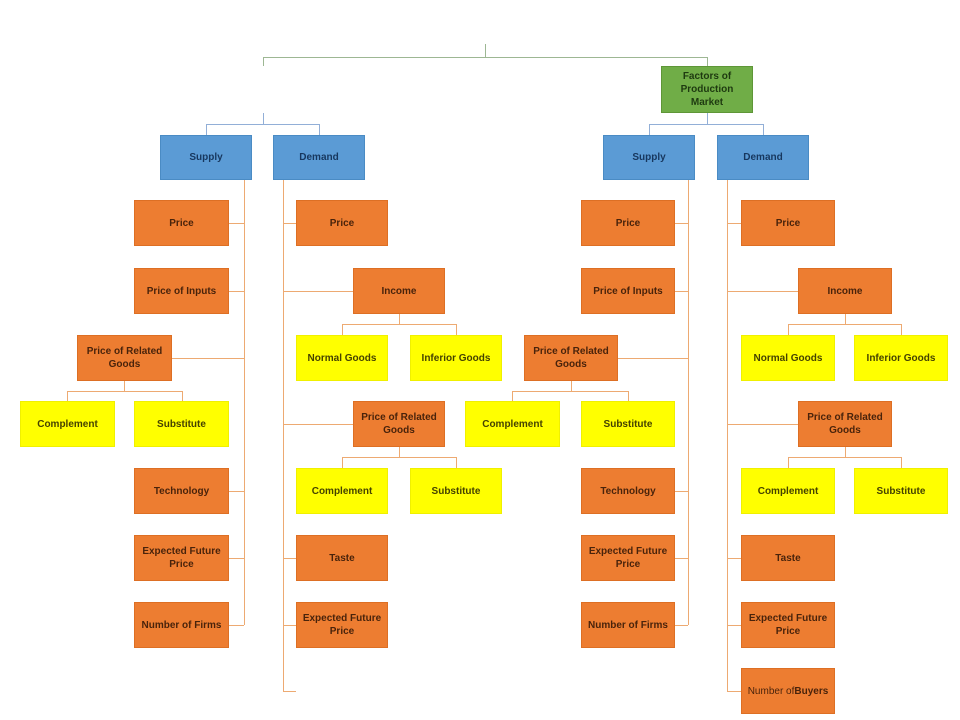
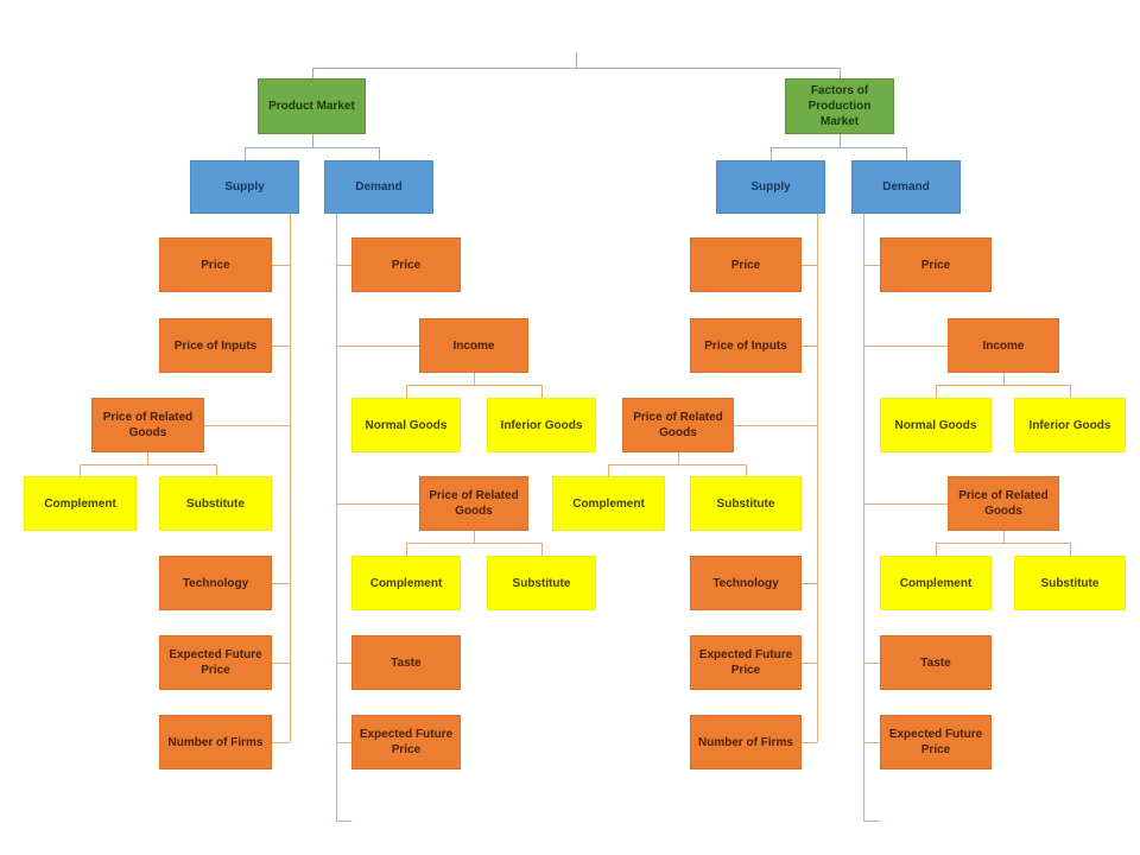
+ Product Market
  Factors of Production Market
  Supply
  Demand
  Supply
  Demand
  Price
  Price of Inputs
  Price of Related Goods
  Complement
  Substitute
  Technology
  Expected Future Price
  Number of Firms
  Price
  Income
  Normal Goods
  Inferior Goods
  Price of Related Goods
  Complement
  Substitute
  Taste
  Expected Future Price
  Price
  Price of Inputs
  Price of Related Goods
  Complement
  Substitute
  Technology
  Expected Future Price
  Number of Firms
  Price
  Income
  Normal Goods
  Inferior Goods
  Price of Related Goods
  Complement
  Substitute
  Taste
  Expected Future Price
- Number of
- Buyers
